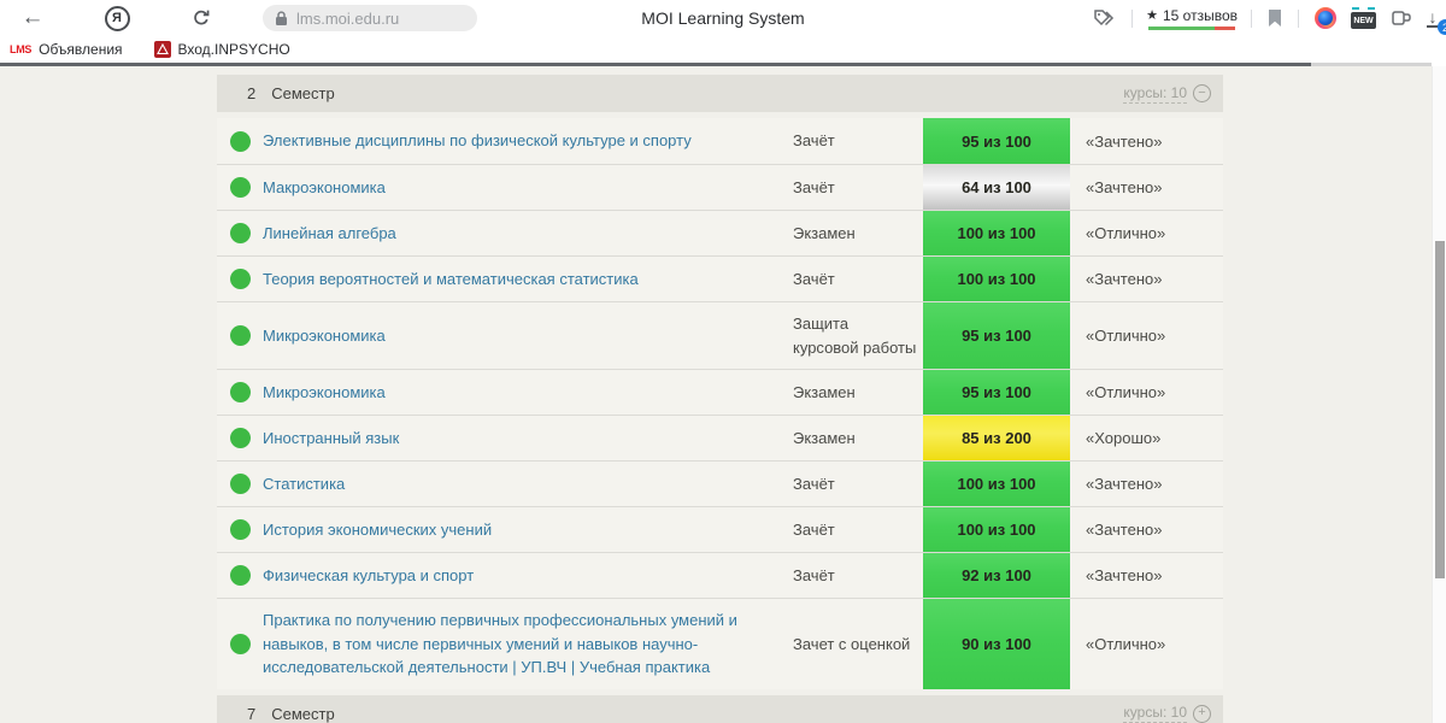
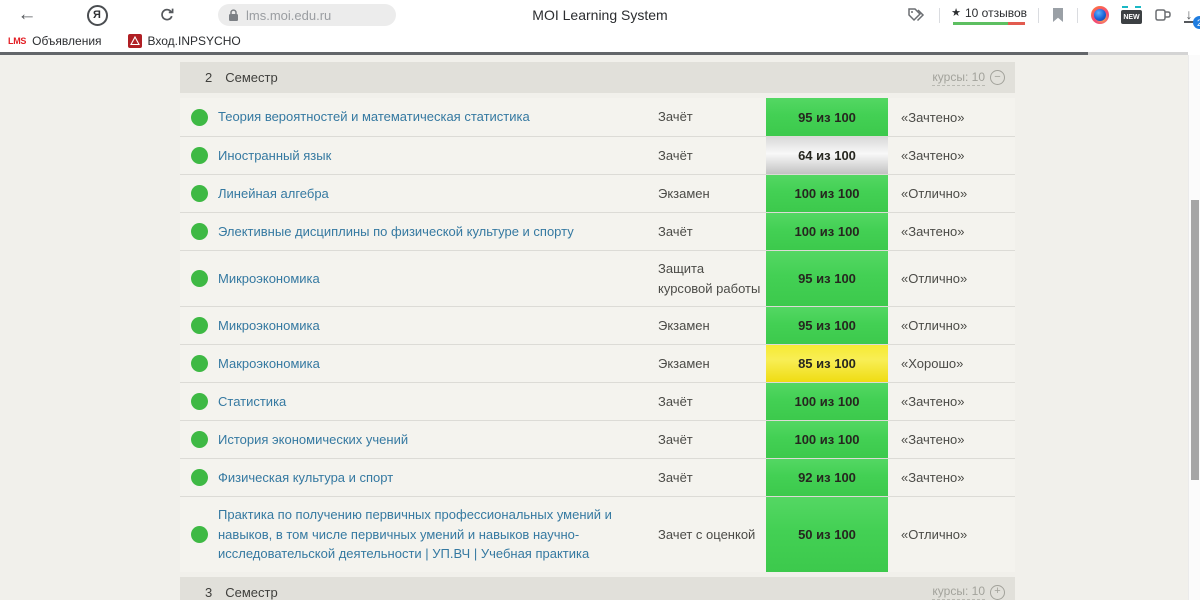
  ←
  Я
  lms.moi.edu.ru
  MOI Learning System
  ★
- 15 отзывов
+ 10 отзывов
  ↓
  2
  LMS
  Объявления
  Вход.INPSYCHO
  2
  Семестр
  курсы: 10
  −
- Элективные дисциплины по физической культуре и спорту
+ Теория вероятностей и математическая статистика
  Зачёт
  95 из 100
  «Зачтено»
- Макроэкономика
+ Иностранный язык
  Зачёт
  64 из 100
  «Зачтено»
  Линейная алгебра
  Экзамен
  100 из 100
  «Отлично»
- Теория вероятностей и математическая статистика
+ Элективные дисциплины по физической культуре и спорту
  Зачёт
  100 из 100
  «Зачтено»
  Микроэкономика
  Защита курсовой работы
  95 из 100
  «Отлично»
  Микроэкономика
  Экзамен
  95 из 100
  «Отлично»
- Иностранный язык
+ Макроэкономика
  Экзамен
- 85 из 200
+ 85 из 100
  «Хорошо»
  Статистика
  Зачёт
  100 из 100
  «Зачтено»
  История экономических учений
  Зачёт
  100 из 100
  «Зачтено»
  Физическая культура и спорт
  Зачёт
  92 из 100
  «Зачтено»
  Практика по получению первичных профессиональных умений и навыков, в том числе первичных умений и навыков научно-исследовательской деятельности | УП.ВЧ | Учебная практика
  Зачет с оценкой
- 90 из 100
+ 50 из 100
  «Отлично»
- 7
+ 3
  Семестр
  курсы: 10
  +
